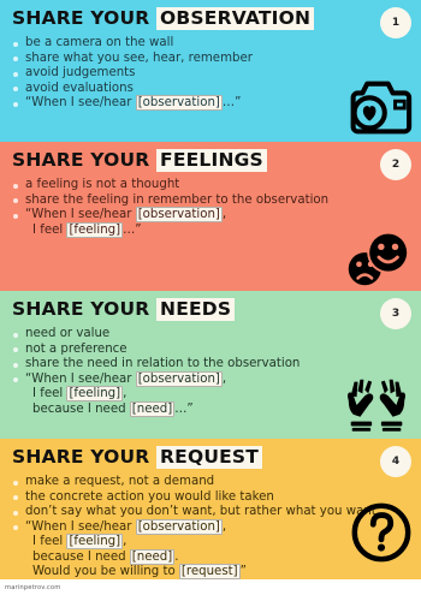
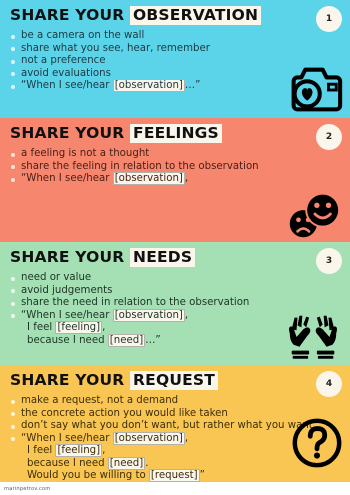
  SHARE YOUR OBSERVATION
  be a camera on the wall
  share what you see, hear, remember
- avoid judgements
+ not a preference
  avoid evaluations
  “When I see/hear [observation] …”
  1
  SHARE YOUR FEELINGS
  a feeling is not a thought
- share the feeling in remember to the observation
+ share the feeling in relation to the observation
  “When I see/hear [observation] ,
- I feel [feeling] …”
  2
  SHARE YOUR NEEDS
  need or value
- not a preference
+ avoid judgements
  share the need in relation to the observation
  “When I see/hear [observation] ,
  I feel [feeling] ,
  because I need [need] …”
  3
  SHARE YOUR REQUEST
  make a request, not a demand
  the concrete action you would like taken
  don’t say what you don’t want, but rather what you wat
  “When I see/hear [observation] ,
  I feel [feeling] ,
  because I need [need] .
  Would you be willing to [request] ”
  4
